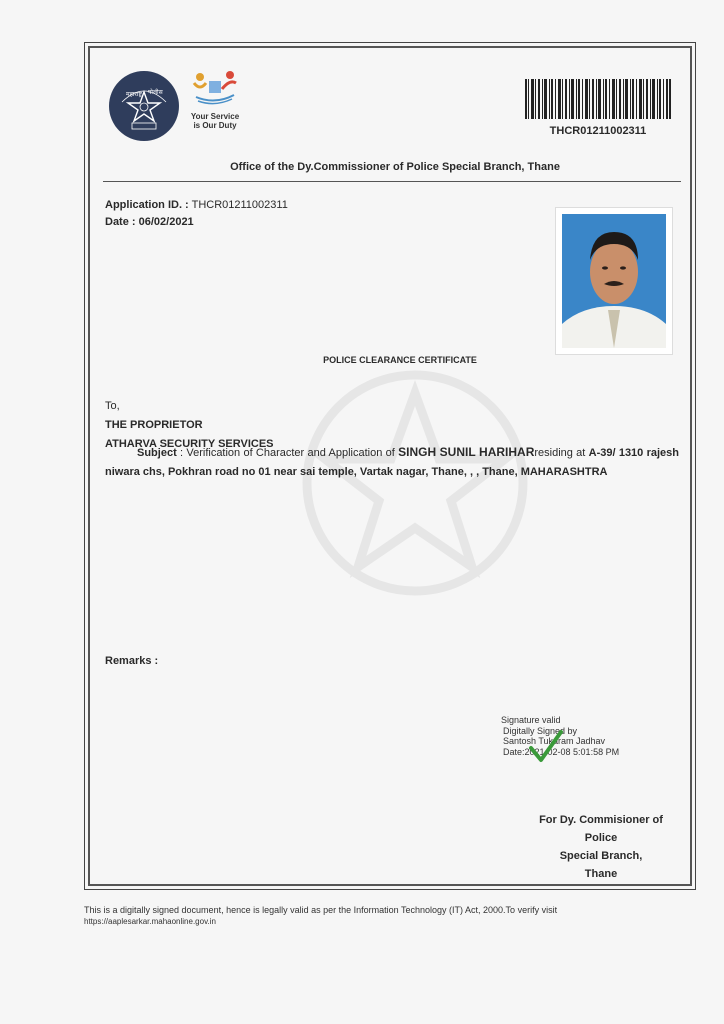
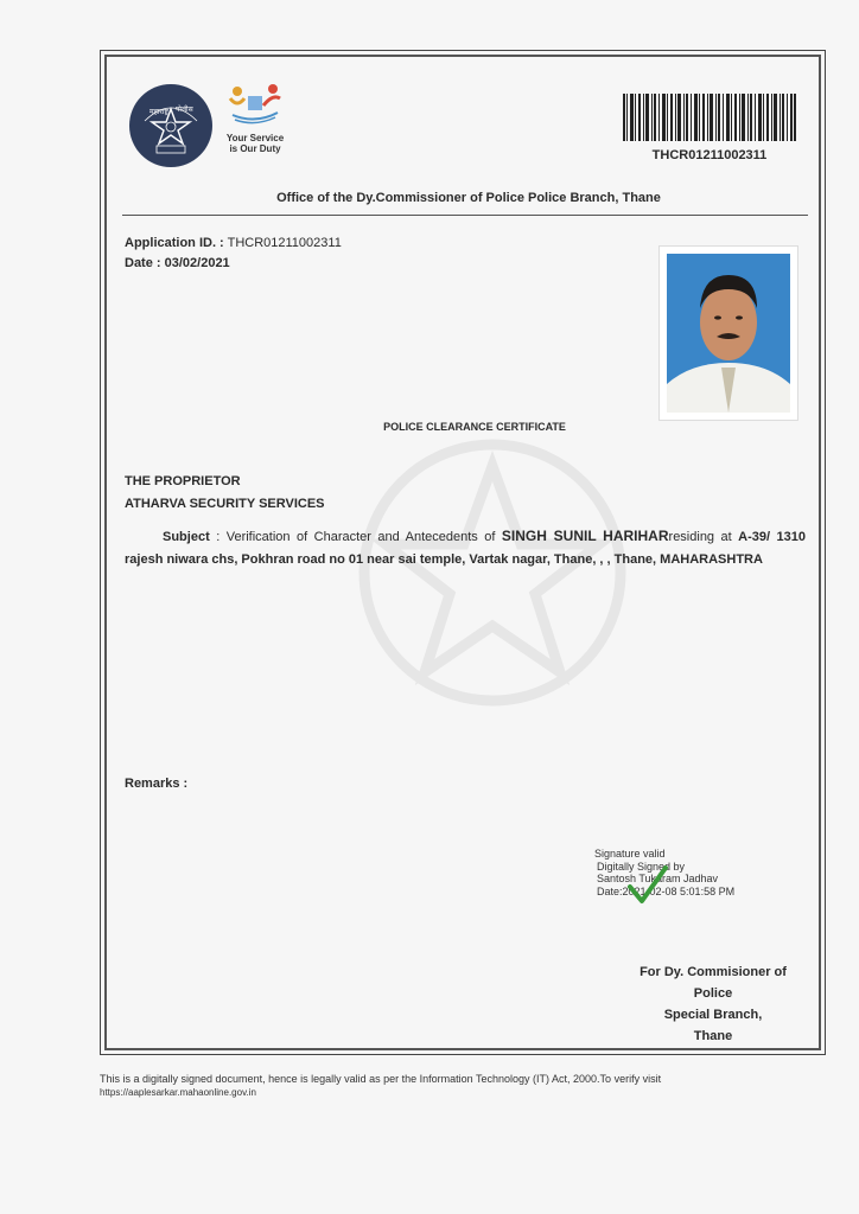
  Your Service
  is Our Duty
  THCR01211002311
- Office of the Dy.Commissioner of Police Special Branch, Thane
+ Office of the Dy.Commissioner of Police Police Branch, Thane
  Application ID. : THCR01211002311
- Date : 06/02/2021
+ Date : 03/02/2021
  POLICE CLEARANCE CERTIFICATE
- To,
  THE PROPRIETOR
  ATHARVA SECURITY SERVICES
- Subject : Verification of Character and Application of SINGH SUNIL HARIHARresiding at A-39/ 1310 rajesh niwara chs, Pokhran road no 01 near sai temple, Vartak nagar, Thane, , , Thane, MAHARASHTRA
+ Subject : Verification of Character and Antecedents of SINGH SUNIL HARIHARresiding at A-39/ 1310 rajesh niwara chs, Pokhran road no 01 near sai temple, Vartak nagar, Thane, , , Thane, MAHARASHTRA
  Remarks :
  Signature valid
  Digitally Signed by
  Santosh Tukram Jadhav
  Date:22102-08 5:01:58 PM
  For Dy. Commisioner of
  Police
  Special Branch,
  Thane
  This is a digitally signed document, hence is legally valid as per the Information Technology (IT) Act, 2000.To verify visit
  https://aaplesarkar.mahaonline.gov.in
